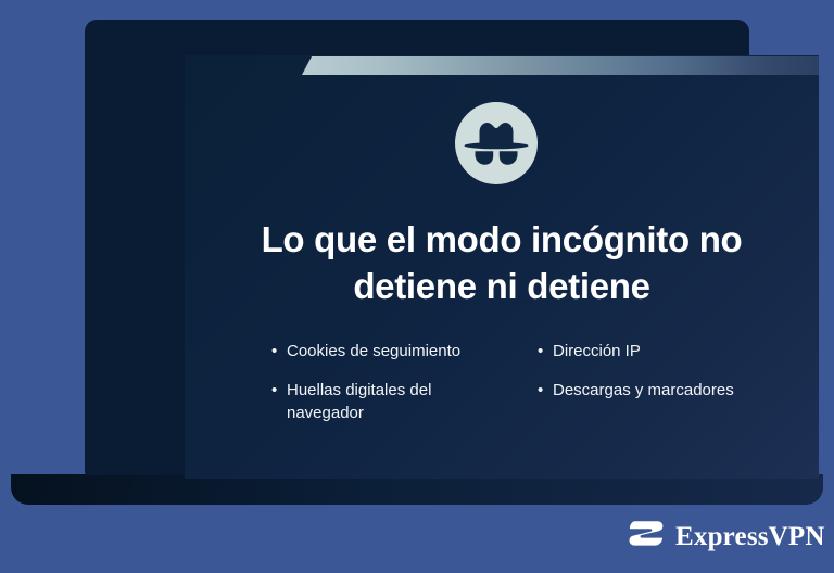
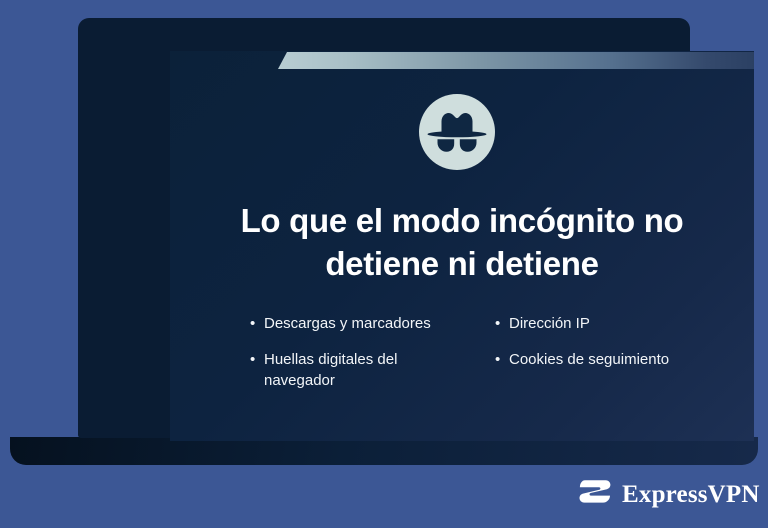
  Lo que el modo incógnito no detiene ni detiene
  •
- Cookies de seguimiento
+ Descargas y marcadores
  •
  Huellas digitales del navegador
  •
  Dirección IP
  •
- Descargas y marcadores
+ Cookies de seguimiento
  ExpressVPN
